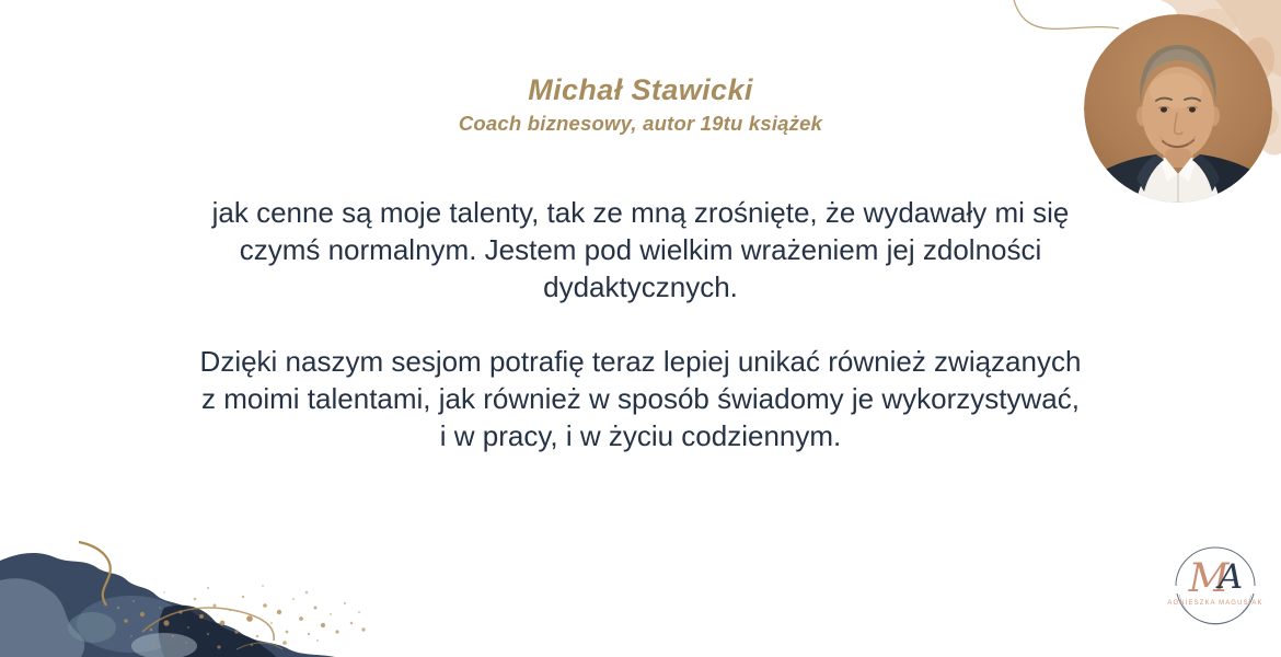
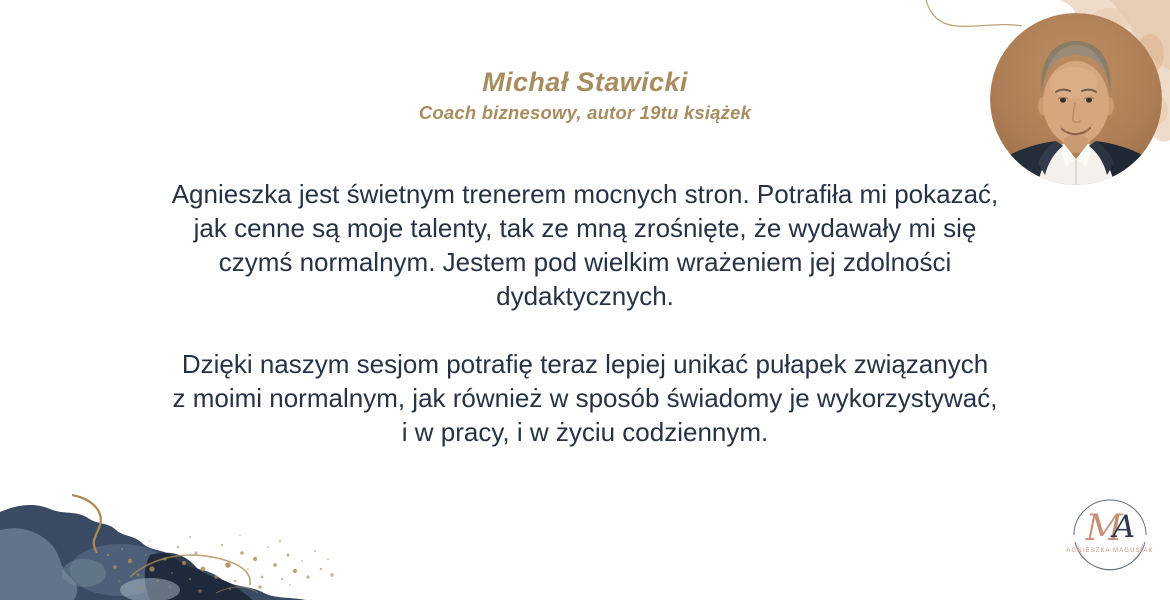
  Michał Stawicki
  Coach biznesowy, autor 19tu książek
+ Agnieszka jest świetnym trenerem mocnych stron. Potrafiła mi pokazać,
  jak cenne są moje talenty, tak ze mną zrośnięte, że wydawały mi się
  czymś normalnym. Jestem pod wielkim wrażeniem jej zdolności
  dydaktycznych.
- Dzięki naszym sesjom potrafię teraz lepiej unikać również związanych
+ Dzięki naszym sesjom potrafię teraz lepiej unikać pułapek związanych
- z moimi talentami, jak również w sposób świadomy je wykorzystywać,
+ z moimi normalnym, jak również w sposób świadomy je wykorzystywać,
  i w pracy, i w życiu codziennym.
  M
  A
